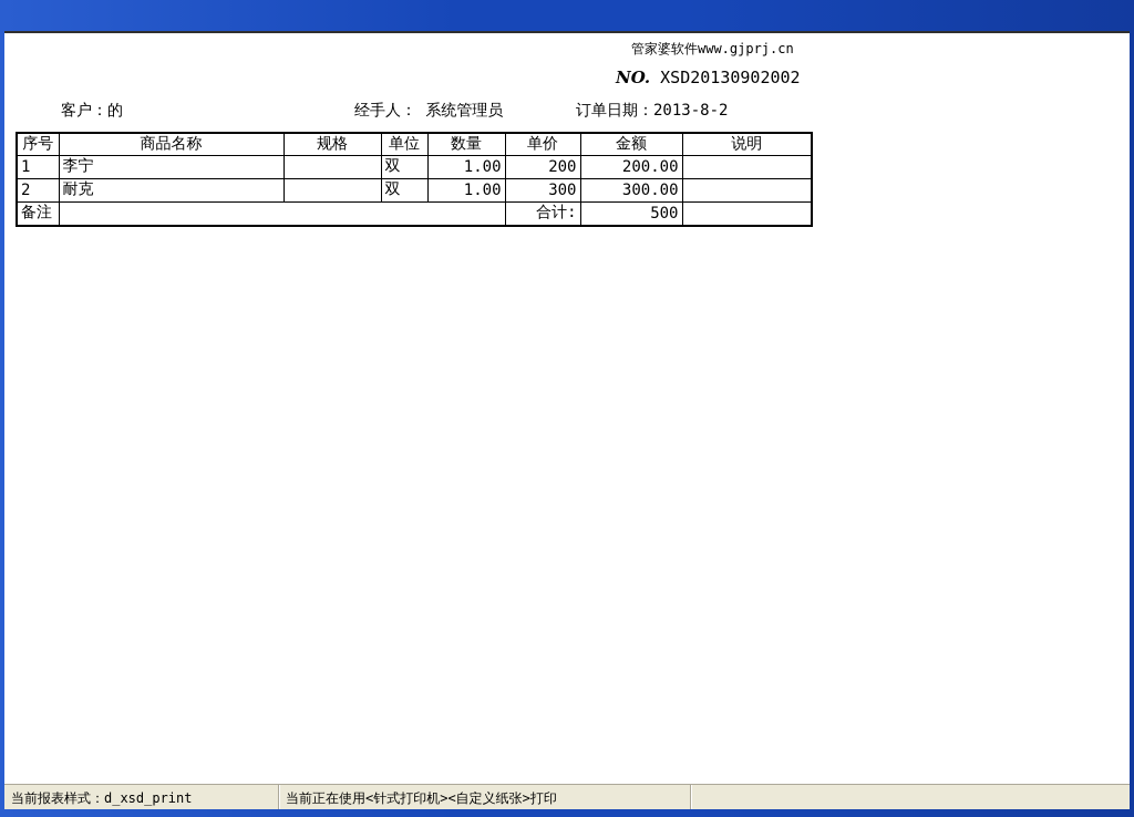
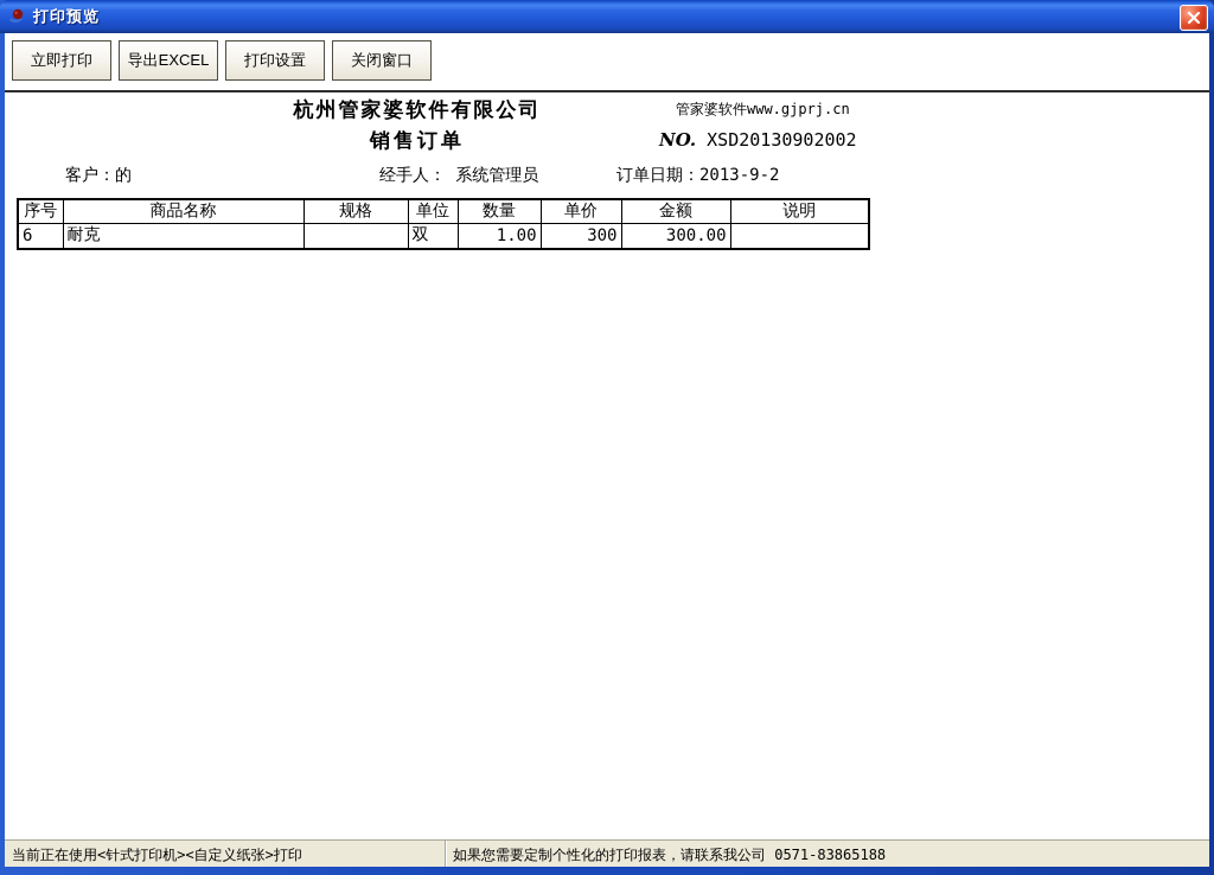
+ 打印预览
+ 立即打印
+ 导出EXCEL
+ 打印设置
+ 关闭窗口
+ 杭州管家婆软件有限公司
  管家婆软件www.gjprj.cn
+ 销售订单
  NO. XSD20130902002
  客户：的
  经手人： 系统管理员
- 订单日期：2013-8-2
+ 订单日期：2013-9-2
  序号	商品名称	规格	单位	数量	单价	金额	说明
- 1	李宁		双	1.00	200	200.00
- 2	耐克		双	1.00	300	300.00
+ 6	耐克		双	1.00	300	300.00
- 备注		合计:	500
- 当前报表样式：d_xsd_print
  当前正在使用<针式打印机><自定义纸张>打印
+ 如果您需要定制个性化的打印报表，请联系我公司 0571-83865188
